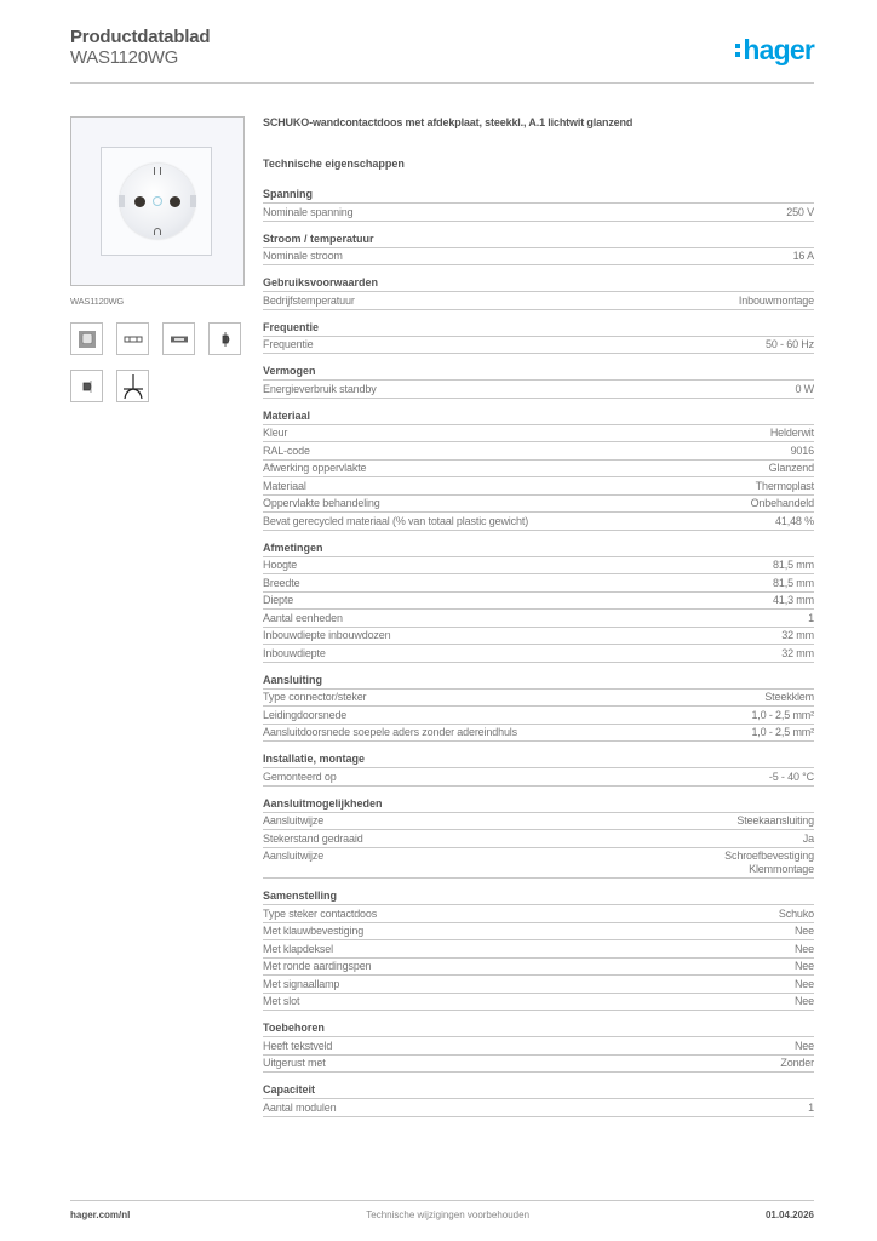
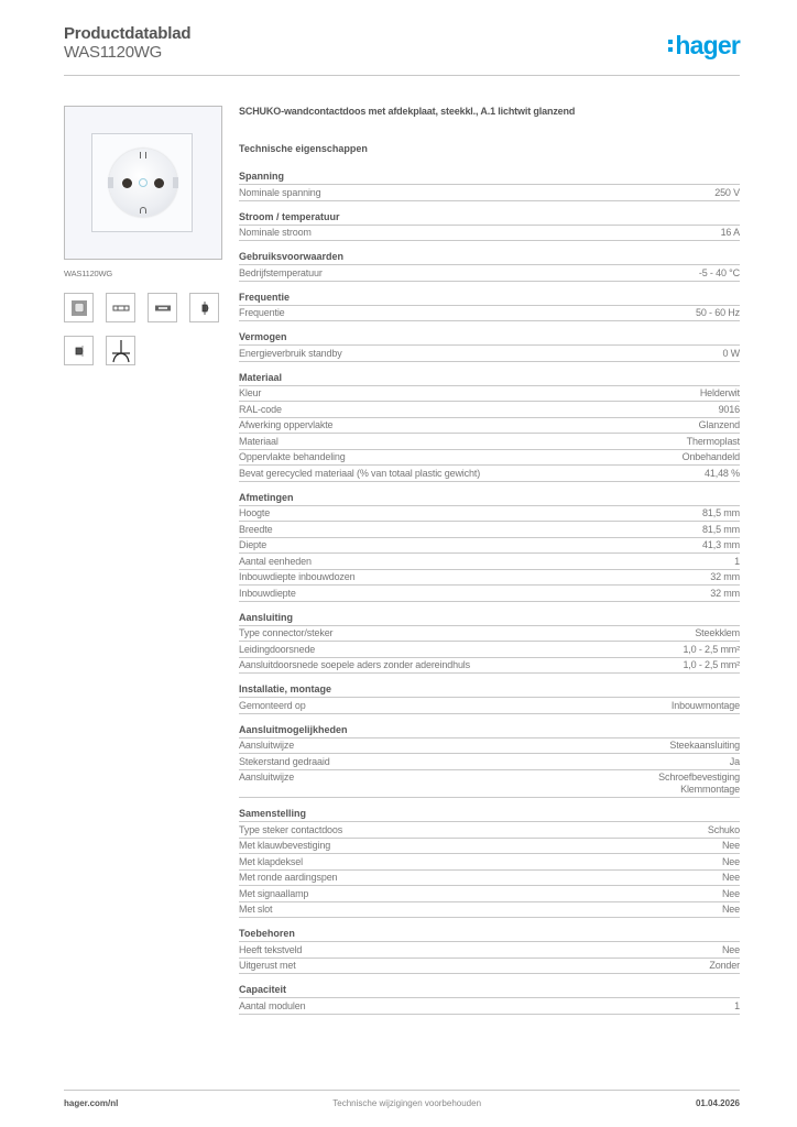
  Productdatablad
  WAS1120WG
  hager
  WAS1120WG
  SCHUKO-wandcontactdoos met afdekplaat, steekkl., A.1 lichtwit glanzend
  Technische eigenschappen
  Spanning
  Nominale spanning
  250 V
  Stroom / temperatuur
  Nominale stroom
  16 A
  Gebruiksvoorwaarden
  Bedrijfstemperatuur
- Inbouwmontage
+ -5 - 40 °C
  Frequentie
  Frequentie
  50 - 60 Hz
  Vermogen
  Energieverbruik standby
  0 W
  Materiaal
  Kleur
  Helderwit
  RAL-code
  9016
  Afwerking oppervlakte
  Glanzend
  Materiaal
  Thermoplast
  Oppervlakte behandeling
  Onbehandeld
  Bevat gerecycled materiaal (% van totaal plastic gewicht)
  41,48 %
  Afmetingen
  Hoogte
  81,5 mm
  Breedte
  81,5 mm
  Diepte
  41,3 mm
  Aantal eenheden
  1
  Inbouwdiepte inbouwdozen
  32 mm
  Inbouwdiepte
  32 mm
  Aansluiting
  Type connector/steker
  Steekklem
  Leidingdoorsnede
  1,0 - 2,5 mm²
  Aansluitdoorsnede soepele aders zonder adereindhuls
  1,0 - 2,5 mm²
  Installatie, montage
  Gemonteerd op
- -5 - 40 °C
+ Inbouwmontage
  Aansluitmogelijkheden
  Aansluitwijze
  Steekaansluiting
  Stekerstand gedraaid
  Ja
  Aansluitwijze
  Schroefbevestiging
  Klemmontage
  Samenstelling
  Type steker contactdoos
  Schuko
  Met klauwbevestiging
  Nee
  Met klapdeksel
  Nee
  Met ronde aardingspen
  Nee
  Met signaallamp
  Nee
  Met slot
  Nee
  Toebehoren
  Heeft tekstveld
  Nee
  Uitgerust met
  Zonder
  Capaciteit
  Aantal modulen
  1
  hager.com/nl
  Technische wijzigingen voorbehouden
  01.04.2026
